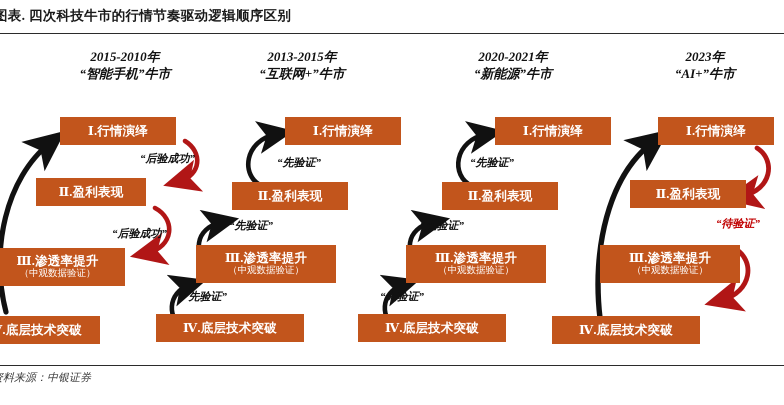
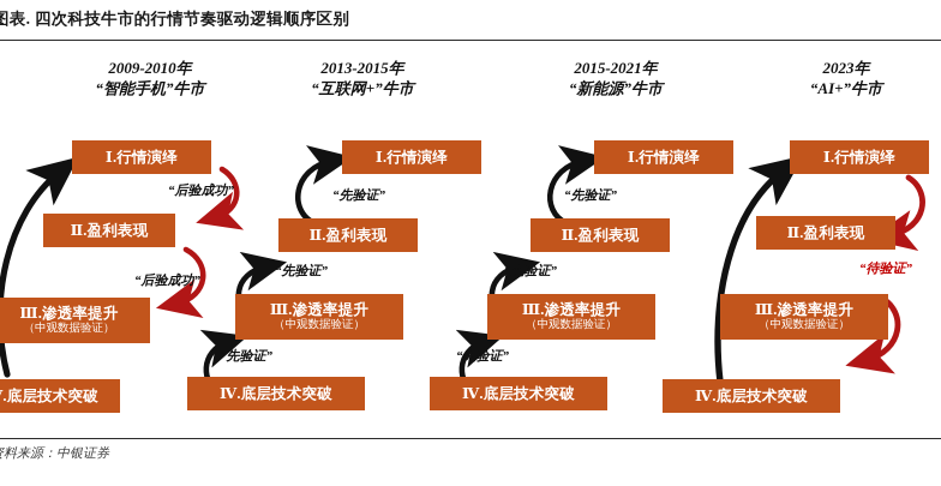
  图表. 四次科技牛市的行情节奏驱动逻辑顺序区别
  料来源：中银证券
- 2015-2010年
+ 2009-2010年
  “智能手机”牛市
  2013-2015年
  “互联网+”牛市
- 2020-2021年
+ 2015-2021年
  “新能源”牛市
  2023年
  “AI+”牛市
  Ⅰ.行情演绎
  Ⅱ.盈利表现
  Ⅲ.渗透率提升
  （中观数据验证）
  .底层技术突破
  “后验成功”
  “后验成功”
  Ⅰ.行情演绎
  Ⅱ.盈利表现
  Ⅲ.渗透率提升
  （中观数据验证）
  Ⅳ.底层技术突破
  “先验证”
  “先验证”
  “先验证”
  Ⅰ.行情演绎
  Ⅱ.盈利表现
  Ⅲ.渗透率提升
  （中观数据验证）
  Ⅳ.底层技术突破
  “先验证”
  “先验证”
  “先验证”
  Ⅰ.行情演绎
  Ⅱ.盈利表现
  Ⅲ.渗透率提升
  （中观数据验证）
  Ⅳ.底层技术突破
  “待验证”
